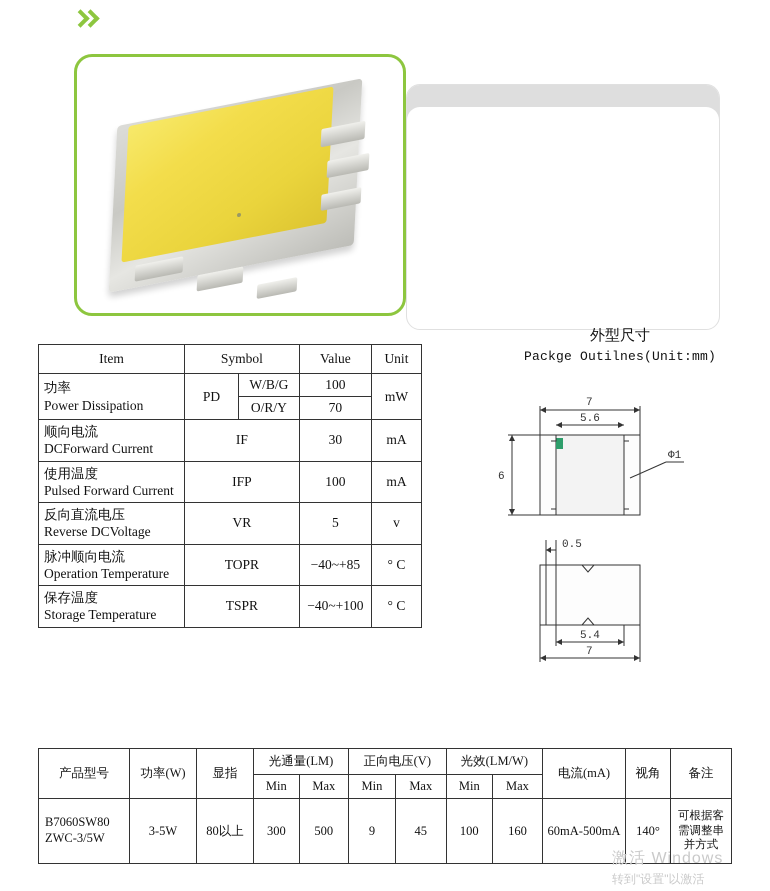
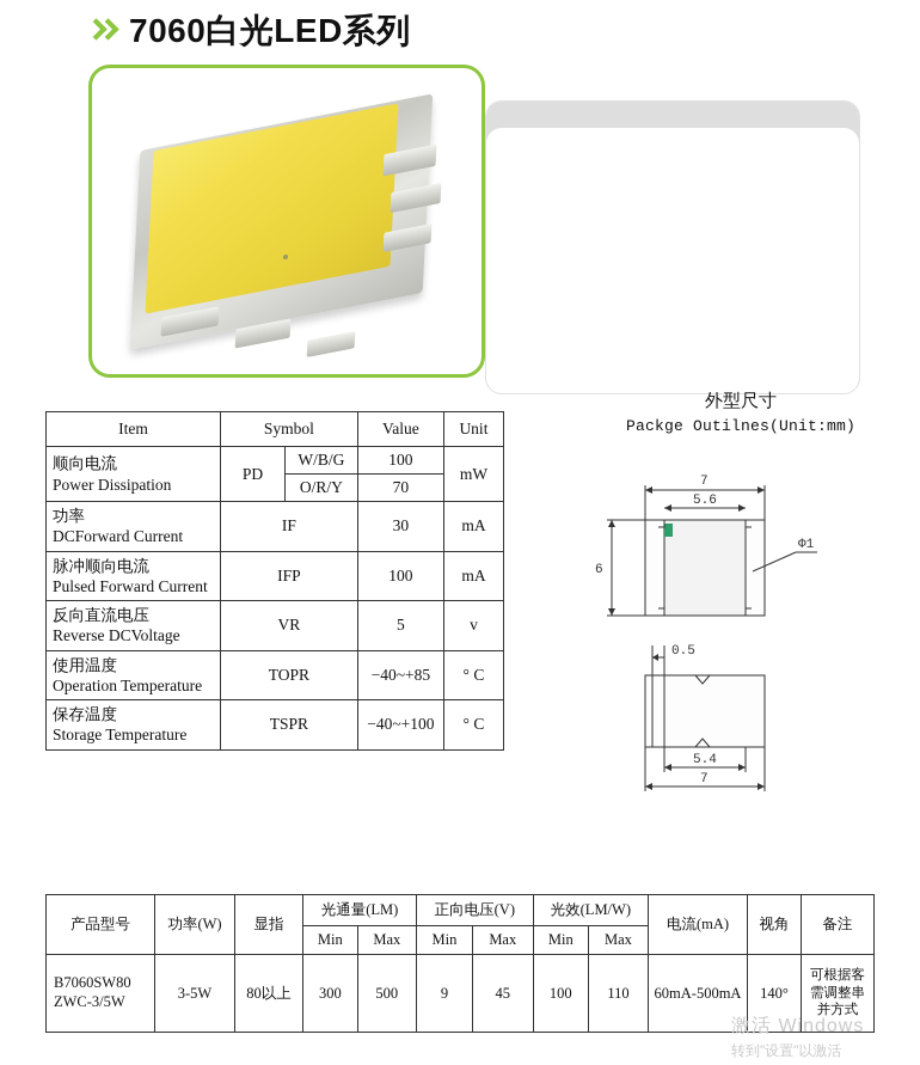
+ 7060白光LED系列
  Item	Symbol	Value	Unit
- 功率 Power Dissipation	PD	W/B/G	100	mW
+ 顺向电流 Power Dissipation	PD	W/B/G	100	mW
  O/R/Y	70
- 顺向电流 DCForward Current	IF	30	mA
+ 功率 DCForward Current	IF	30	mA
- 使用温度 Pulsed Forward Current	IFP	100	mA
+ 脉冲顺向电流 Pulsed Forward Current	IFP	100	mA
  反向直流电压 Reverse DCVoltage	VR	5	v
- 脉冲顺向电流 Operation Temperature	TOPR	−40~+85	° C
+ 使用温度 Operation Temperature	TOPR	−40~+85	° C
  保存温度 Storage Temperature	TSPR	−40~+100	° C
  外型尺寸
  Packge Outilnes(Unit:mm)
  7
  5.6
  6
  Φ1
  0.5
  5.4
  7
  产品型号	功率(W)	显指	光通量(LM)	正向电压(V)	光效(LM/W)	电流(mA)	视角	备注
  Min	Max	Min	Max	Min	Max
- B7060SW80 ZWC-3/5W	3-5W	80以上	300	500	9	45	100	160	60mA-500mA	140°	可根据客 需调整串 并方式
+ B7060SW80 ZWC-3/5W	3-5W	80以上	300	500	9	45	100	110	60mA-500mA	140°	可根据客 需调整串 并方式
  激活 Windows
  转到"设置"以激活
